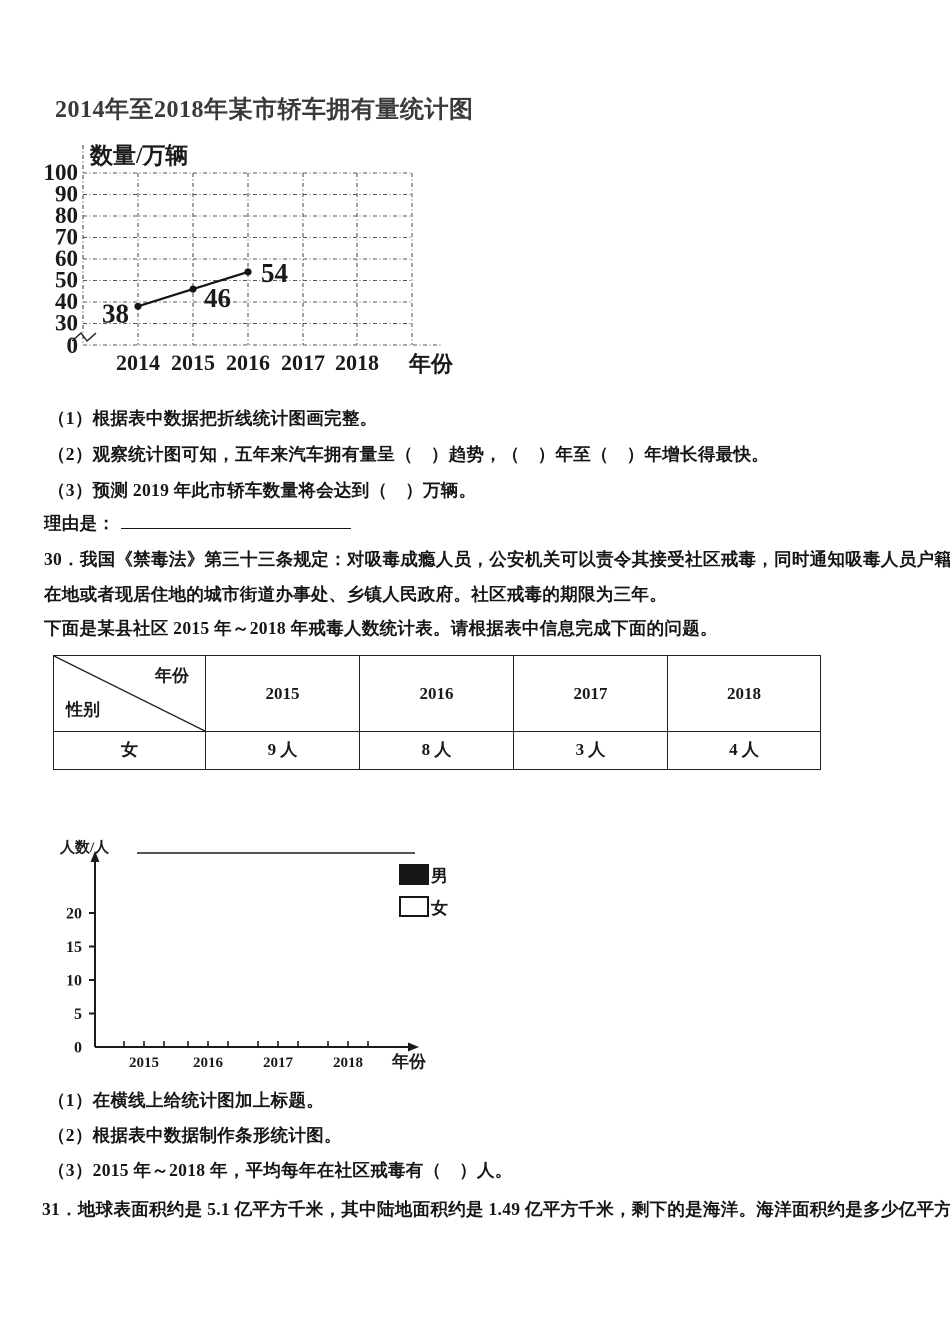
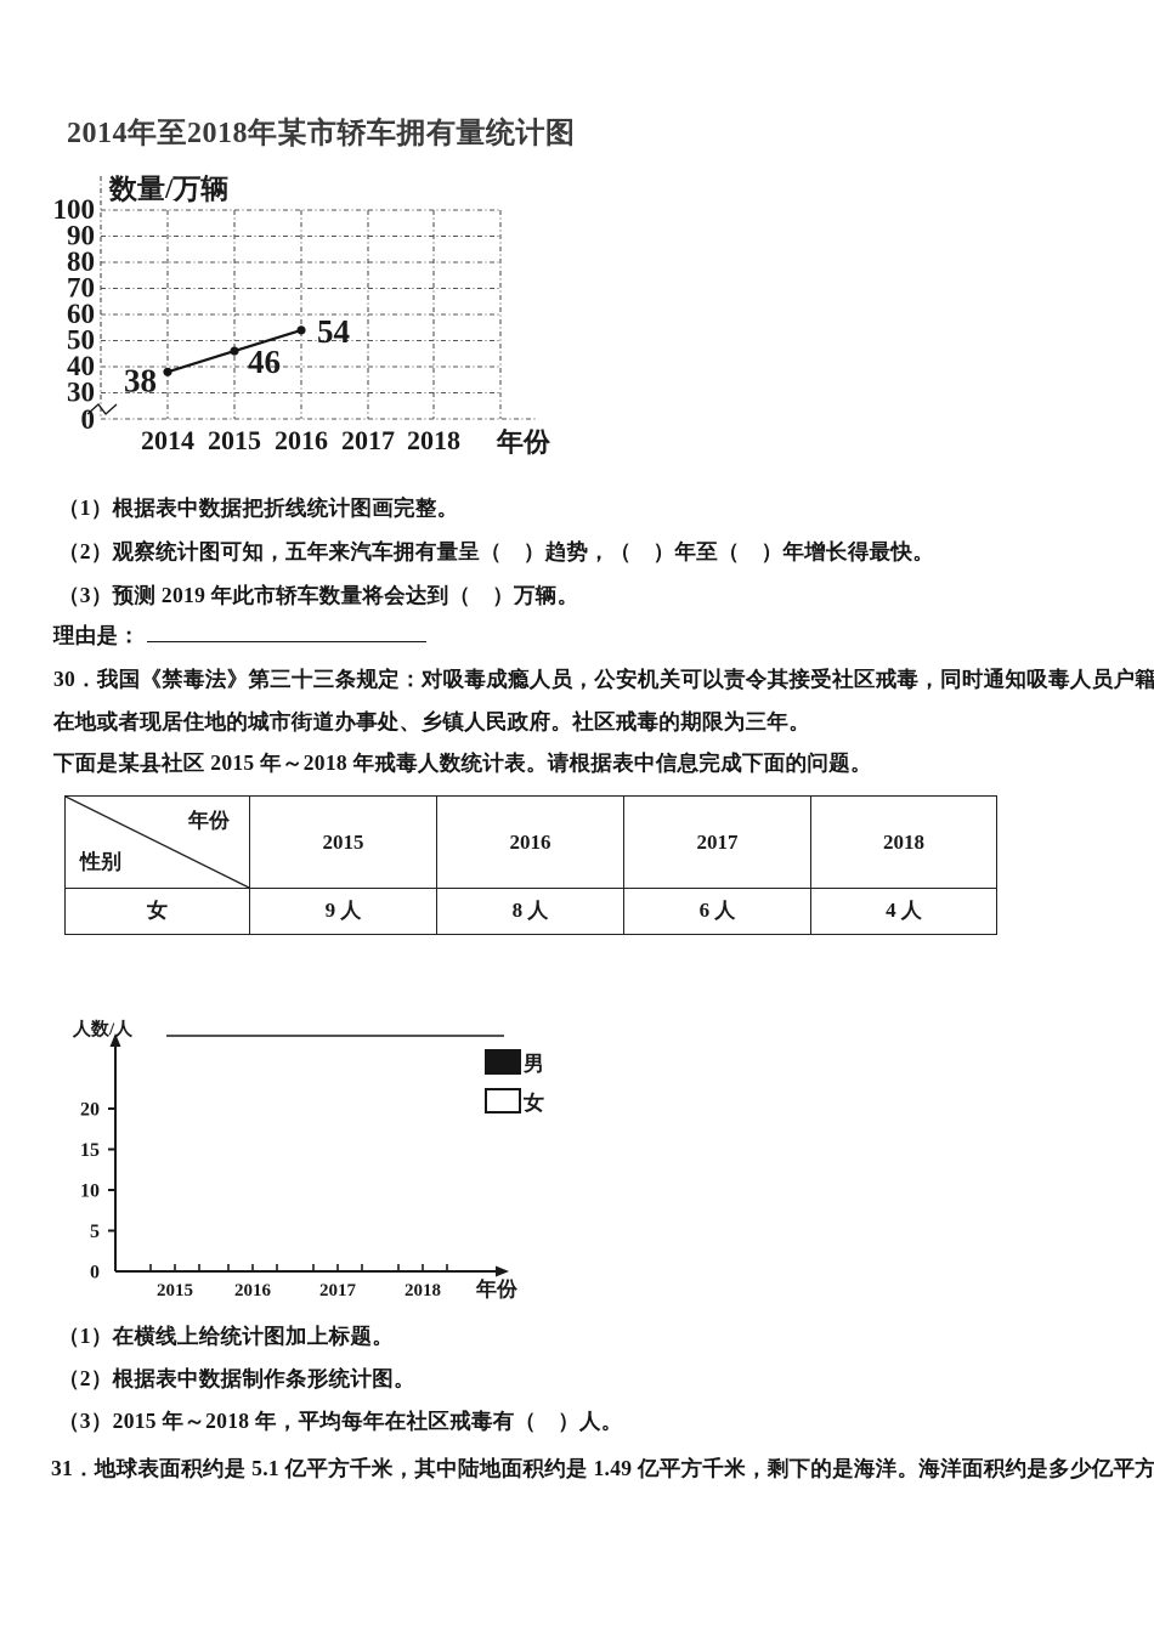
  2014年至2018年某市轿车拥有量统计图
  100
  90
  80
  70
  60
  50
  40
  30
  0
  数量/万辆
  年份
  2014
  2015
  2016
  2017
  2018
  38
  46
  54
  （1）根据表中数据把折线统计图画完整。
  （2）观察统计图可知，五年来汽车拥有量呈（ ）趋势，（ ）年至（ ）年增长得最快。
  （3）预测 2019 年此市轿车数量将会达到（ ）万辆。
  理由是：
  30．我国《禁毒法》第三十三条规定：对吸毒成瘾人员，公安机关可以责令其接受社区戒毒，同时通知吸毒人员户籍
  在地或者现居住地的城市街道办事处、乡镇人民政府。社区戒毒的期限为三年。
  下面是某县社区 2015 年～2018 年戒毒人数统计表。请根据表中信息完成下面的问题。
  年份 性别	2015	2016	2017	2018
- 女	9 人	8 人	3 人	4 人
+ 女	9 人	8 人	6 人	4 人
  人数/人
  年份
  20
  15
  10
  5
  0
  2015
  2016
  2017
  2018
  男
  女
  （1）在横线上给统计图加上标题。
  （2）根据表中数据制作条形统计图。
  （3）2015 年～2018 年，平均每年在社区戒毒有（ ）人。
  31．地球表面积约是 5.1 亿平方千米，其中陆地面积约是 1.49 亿平方千米，剩下的是海洋。海洋面积约是多少亿平方
